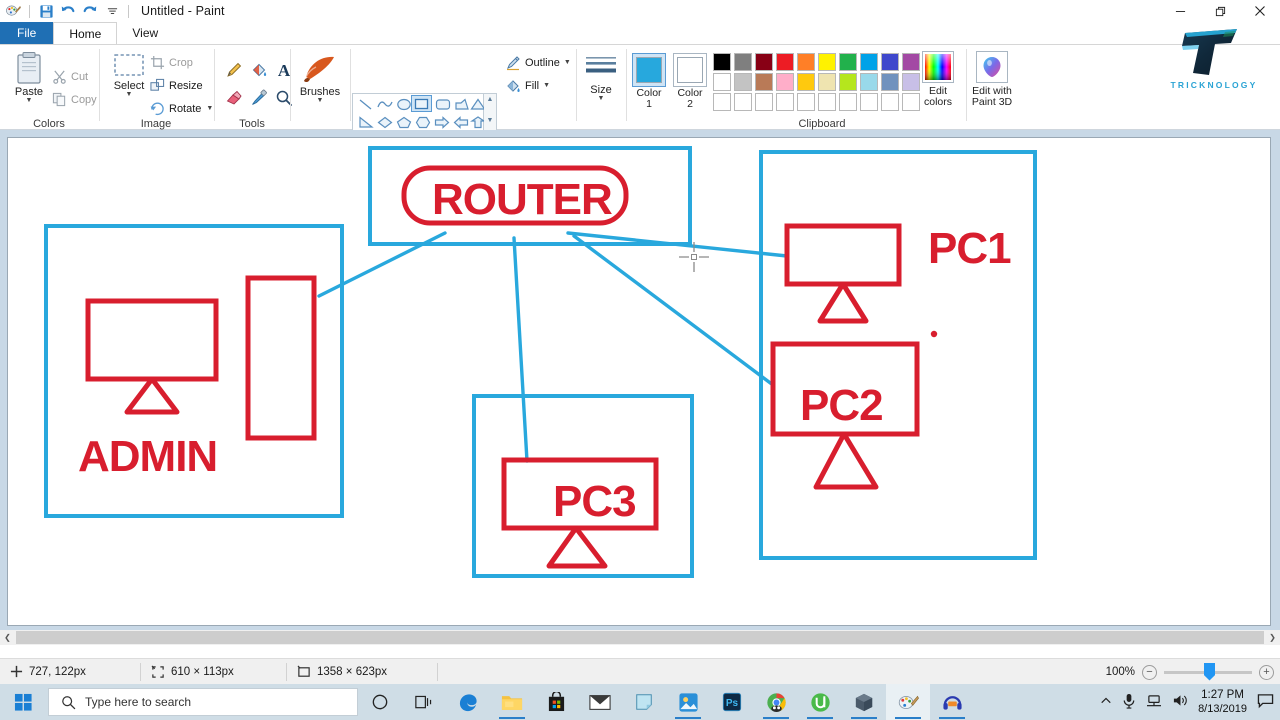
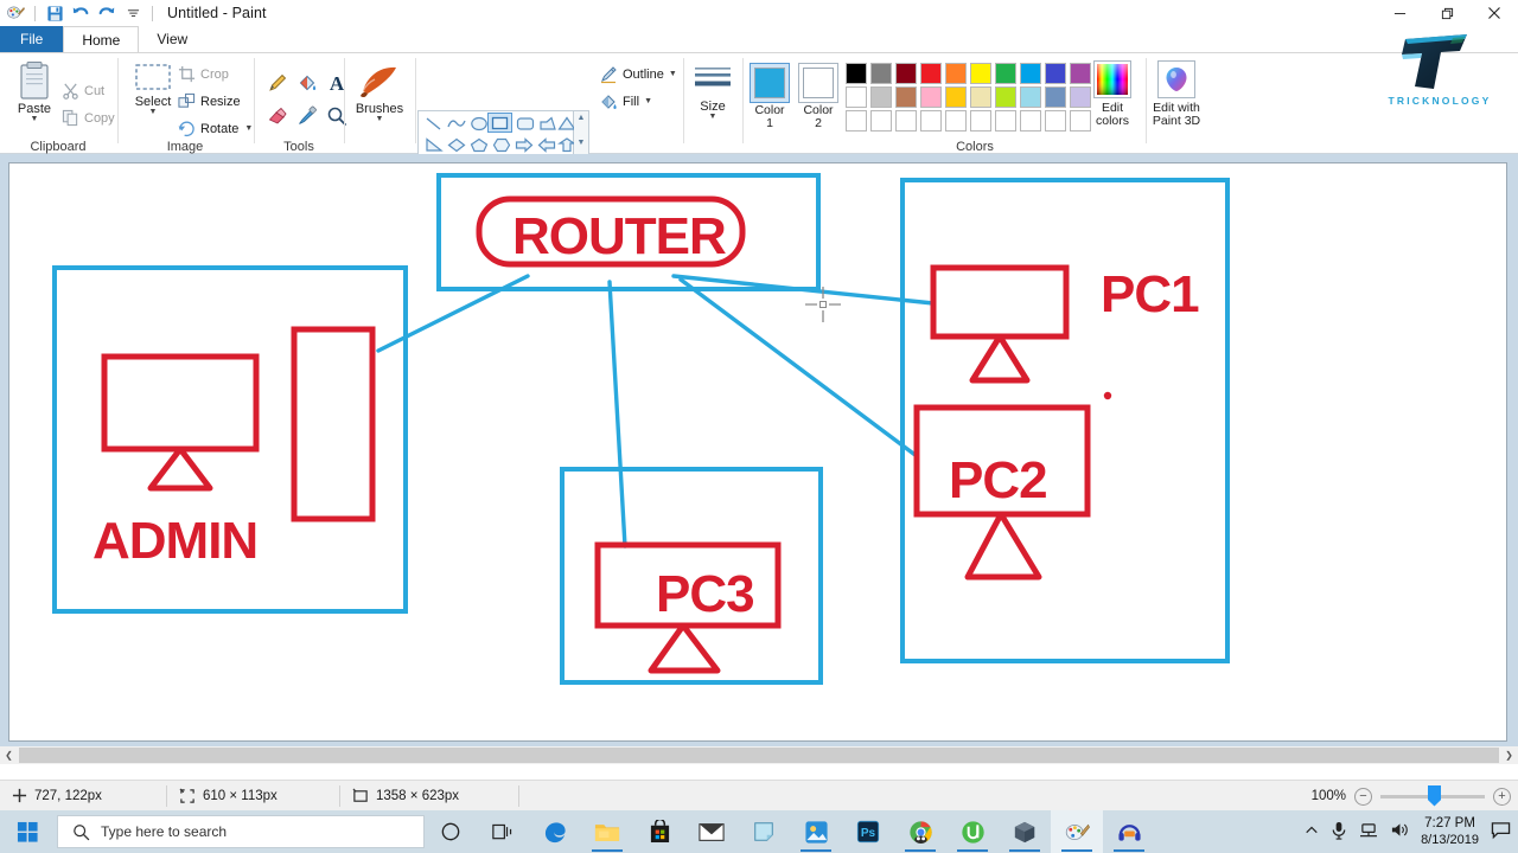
  Untitled - Paint
  TRICKNOLOGY
  File
  Home
  View
  Paste
  Cut
  Copy
- Colors
+ Clipboard
  Select
  Crop
  Resize
  Rotate
  Image
  A
  Tools
  Brushes
  Outline
  Fill
  Size
- Clipboard
+ Colors
  Color
  1
  Color
  2
  Edit
  colors
  Edit with
  Paint 3D
  ADMIN
  ROUTER
  PC1
  PC2
  PC3
  ❮
  ❯
  727, 122px
  610 × 113px
  1358 × 623px
  100%
  −
  +
  Type here to search
  Ps
- 1:27 PM
+ 7:27 PM
  8/13/2019
